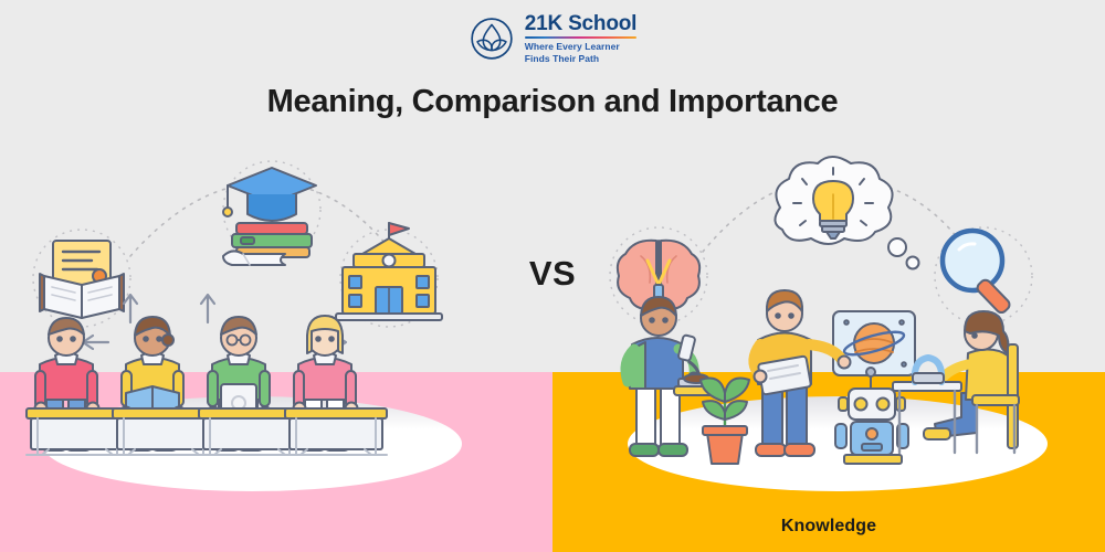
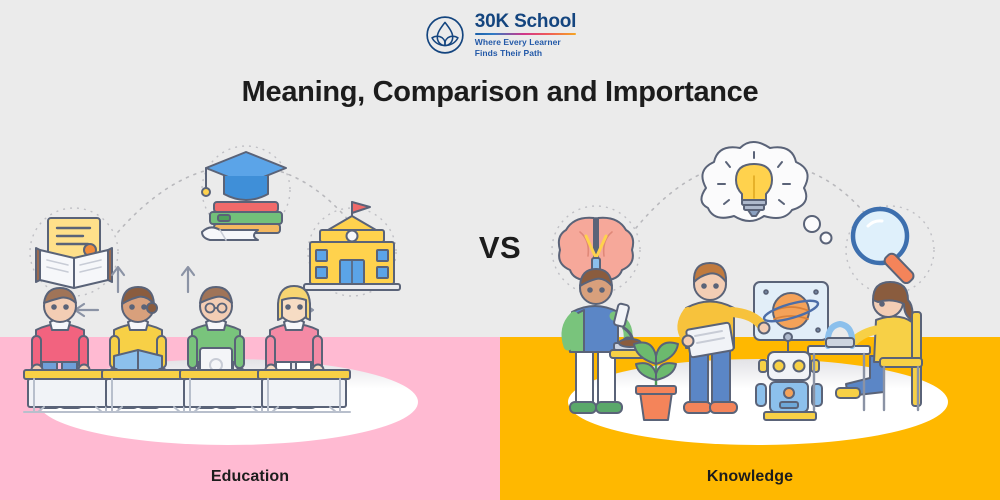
- 21K School
+ 30K School
  Where Every Learner
  Finds Their Path
  Meaning, Comparison and Importance
  VS
+ Education
  Knowledge
